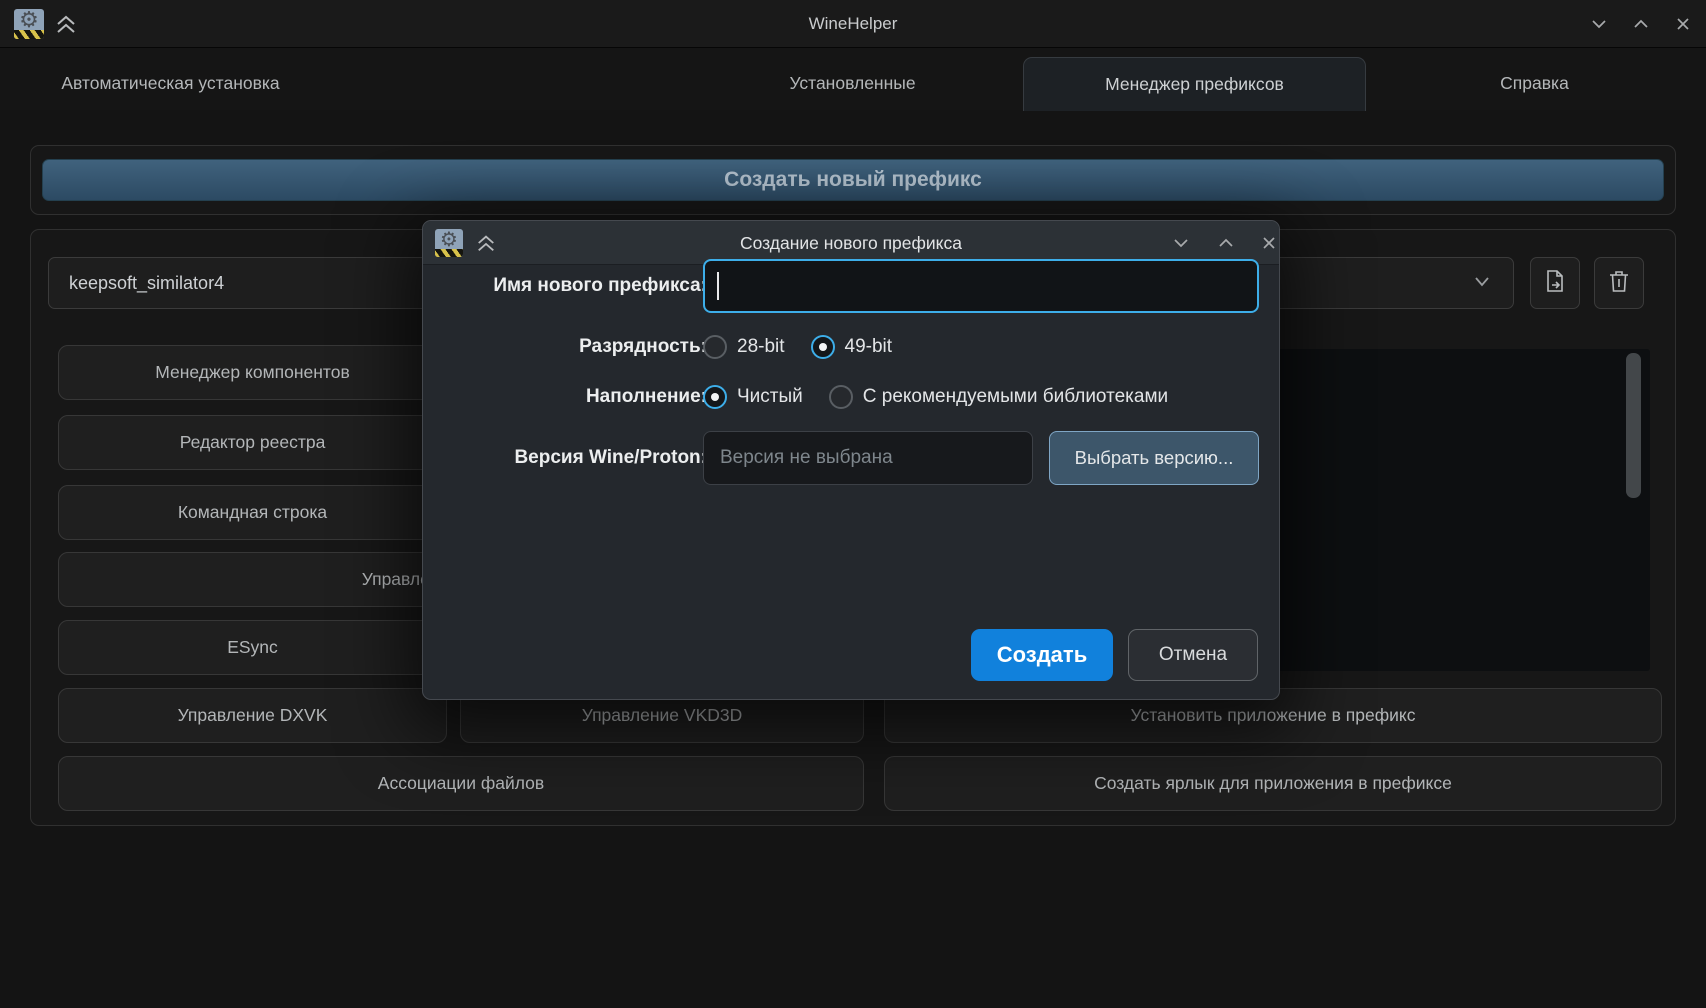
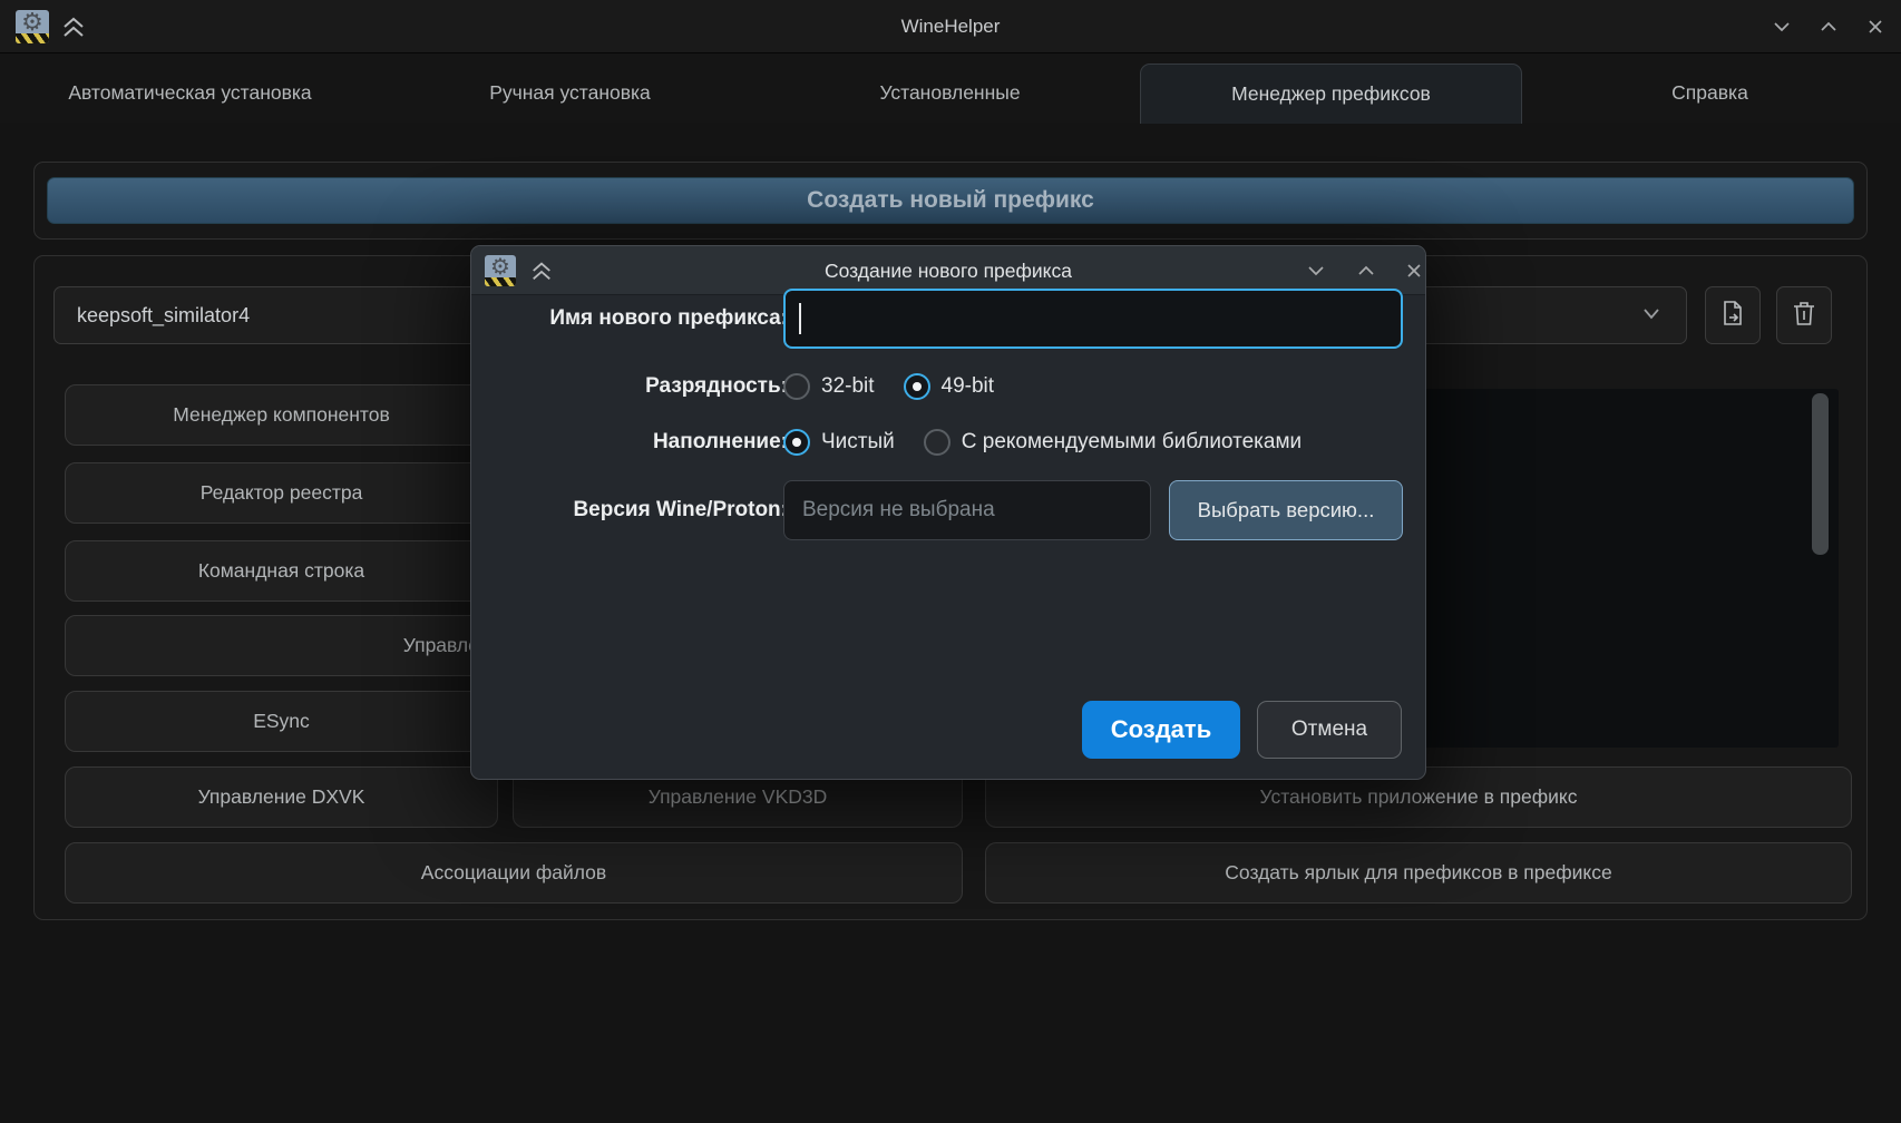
  ⚙
  WineHelper
  Автоматическая установка
+ Ручная установка
  Установленные
  Менеджер префиксов
  Справка
  Создать новый префикс
  keepsoft_similator4
  Менеджер компонентов
  Редактор реестра
  Командная строка
  ESync
  Управление DXVK
  Управление VKD3D
  Установить приложение в префикс
  Ассоциации файлов
- Создать ярлык для приложения в префиксе
+ Создать ярлык для префиксов в префиксе
  ⚙
  Создание нового префикса
  Имя нового префикса
  Разрядность
- 28-bit
+ 32-bit
  49-bit
  Наполнение
  Чистый
  С рекомендуемыми библиотеками
  Версия Wine/Proton
  Версия не выбрана
  Выбрать версию...
  Создать
  Отмена
